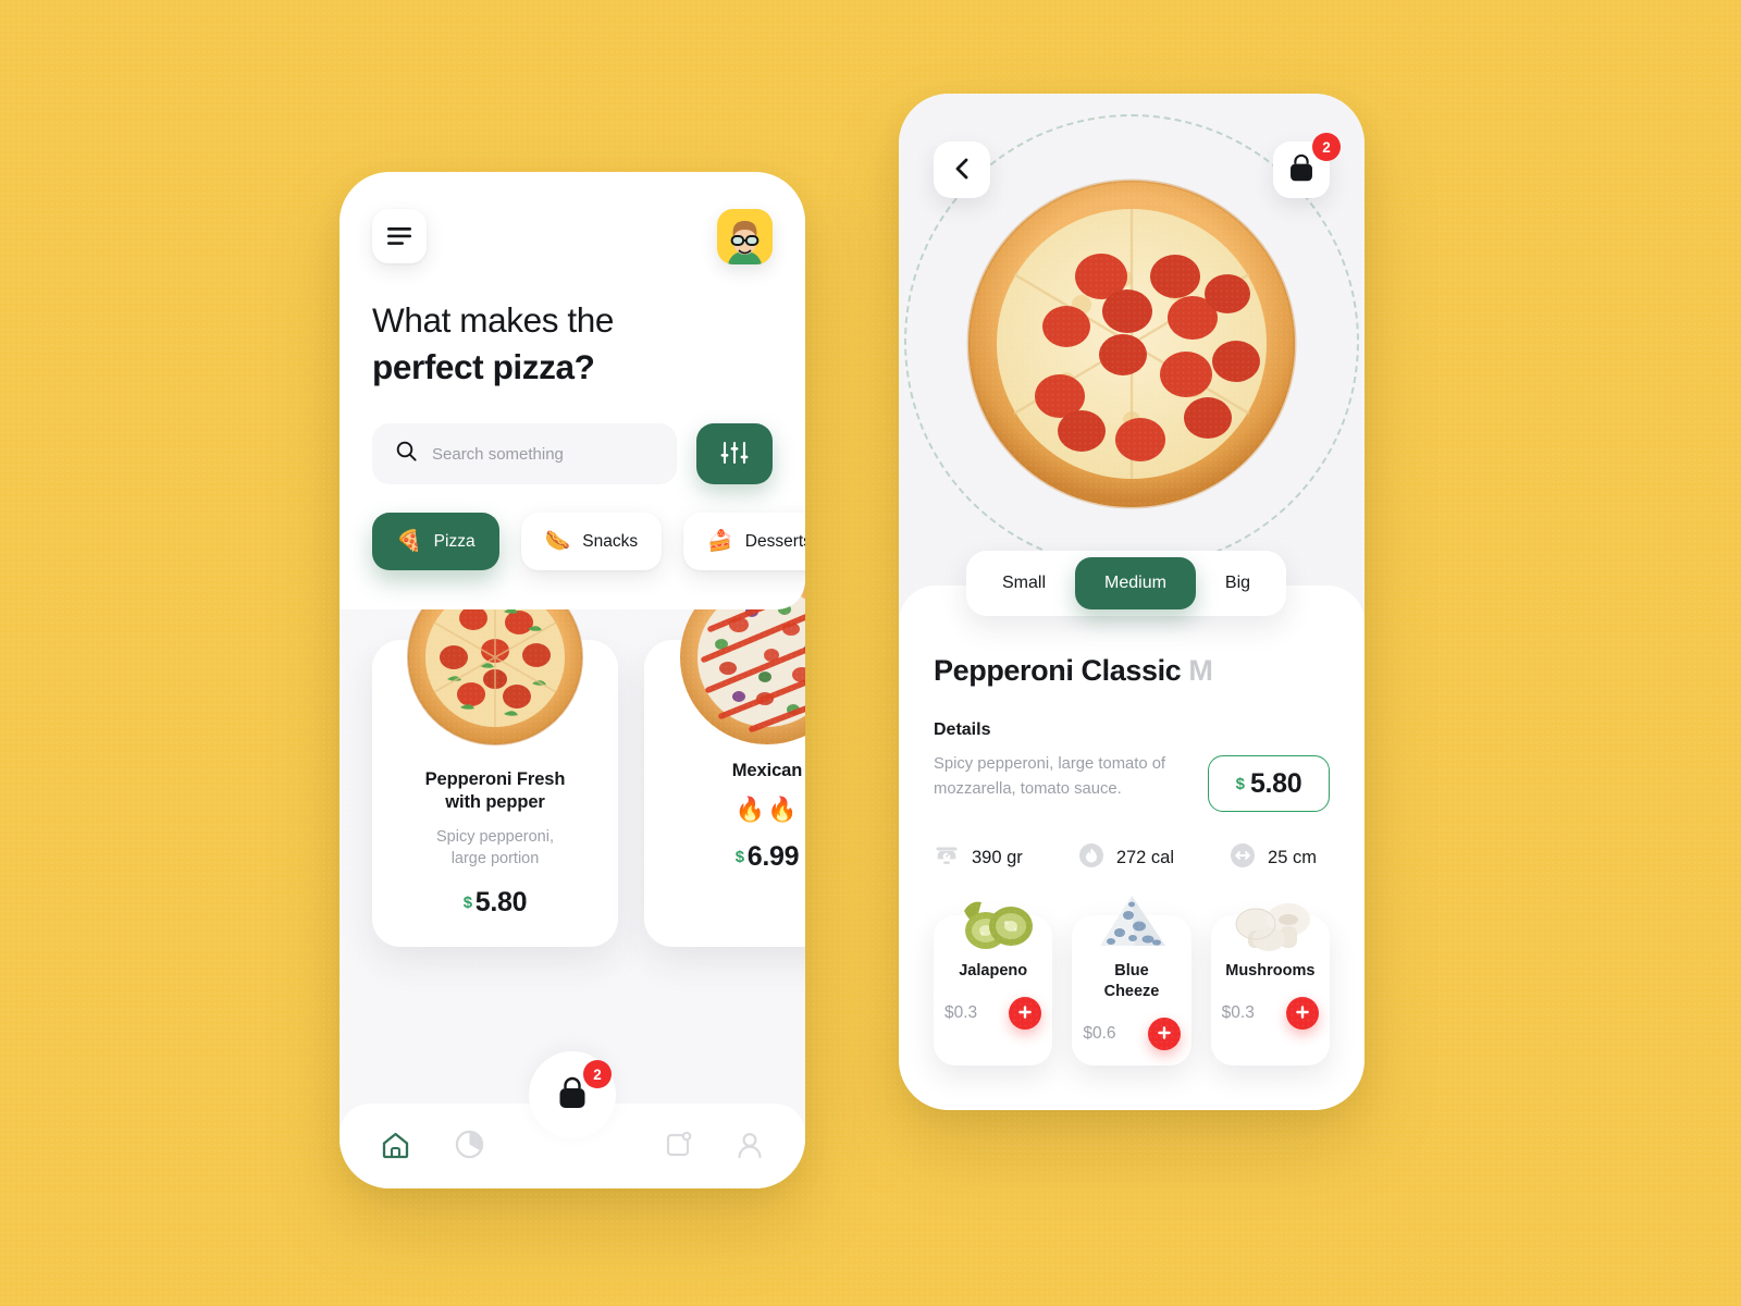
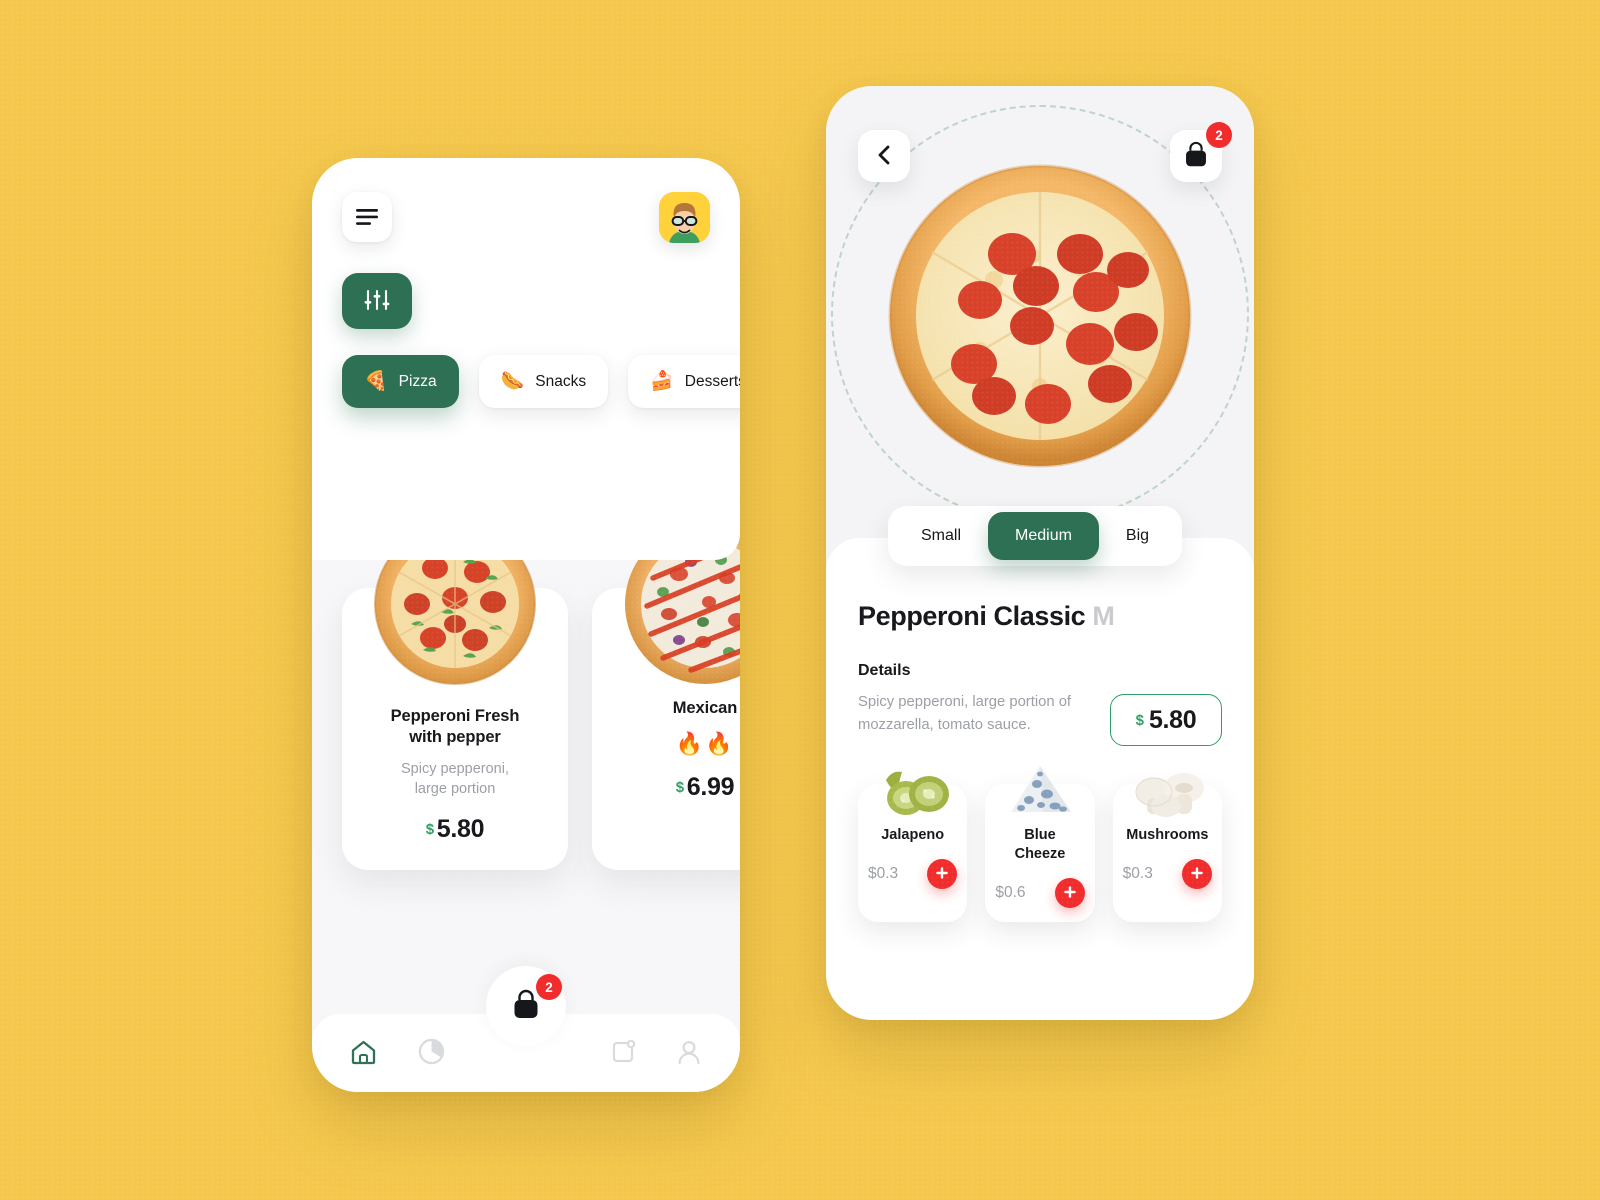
- What makes the
- perfect pizza?
- Search something
  🍕
  Pizza
  🌭
  Snacks
  🍰
  Dessert
  Pepperoni Fresh
  with pepper
  Spicy pepperoni,
  large portion
  $ 5.80
  Mexican
  🔥🔥
  $ 6.99
  2
  2
  Small
  Medium
  Big
  Pepperoni Classic M
  Details
- Spicy pepperoni, large tomato of mozzarella, tomato sauce.
+ Spicy pepperoni, large portion of mozzarella, tomato sauce.
  $
  5.80
- 390 gr
- 272 cal
- 25 cm
  Jalapeno
  $0.3
  Blue
  Cheeze
  $0.6
  Mushrooms
  $0.3
